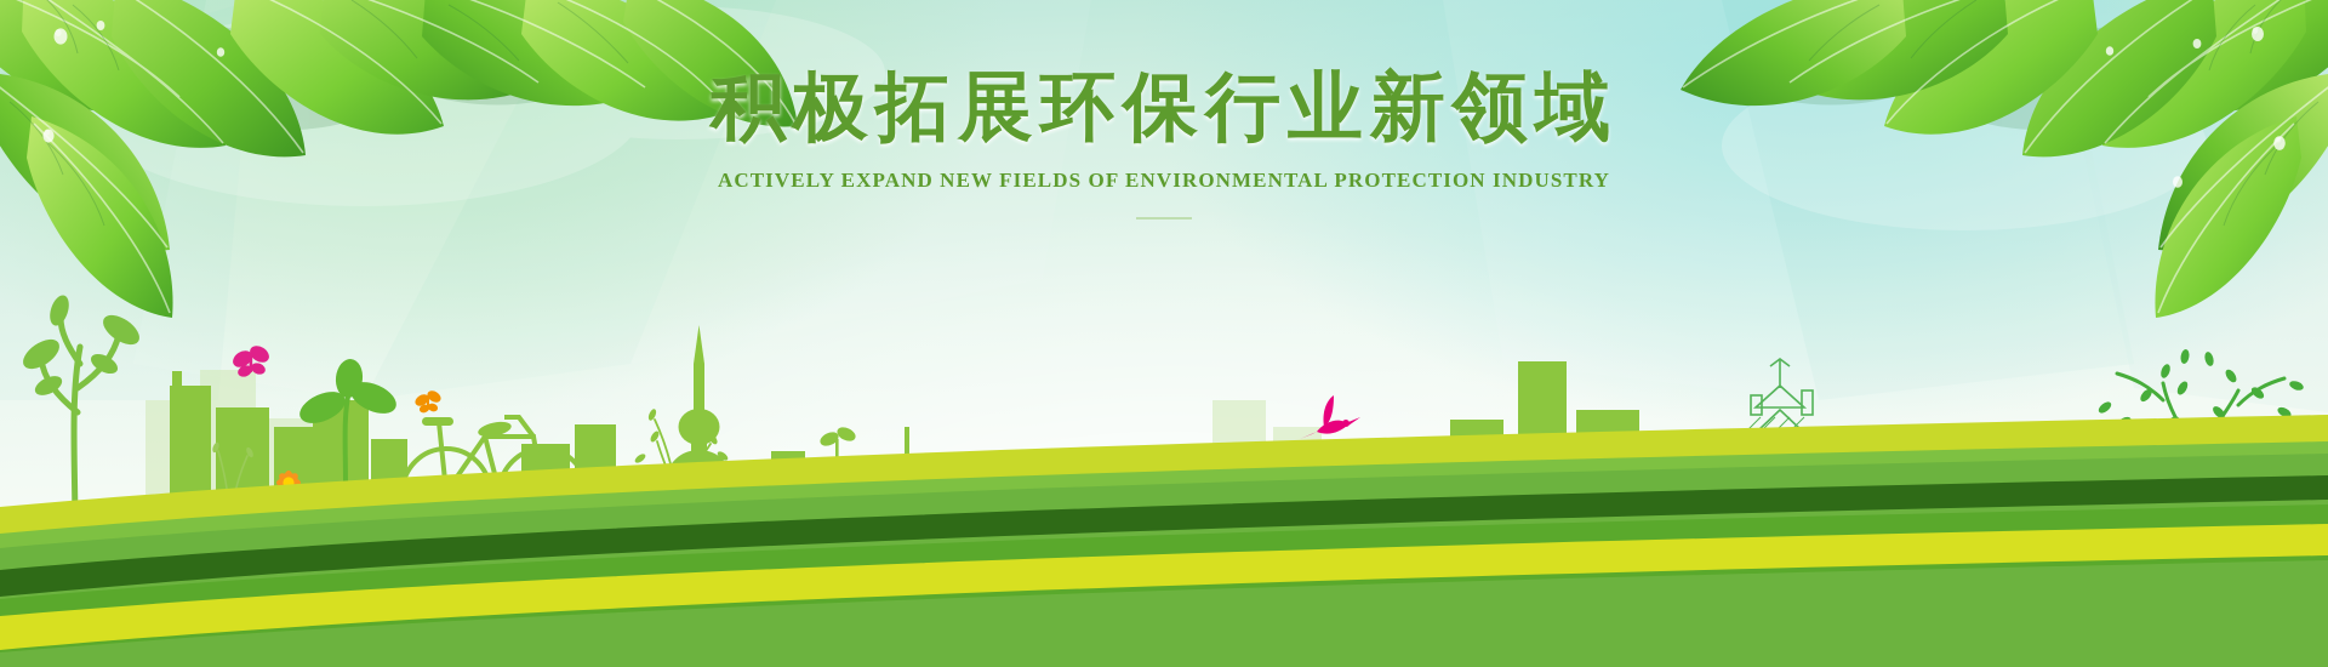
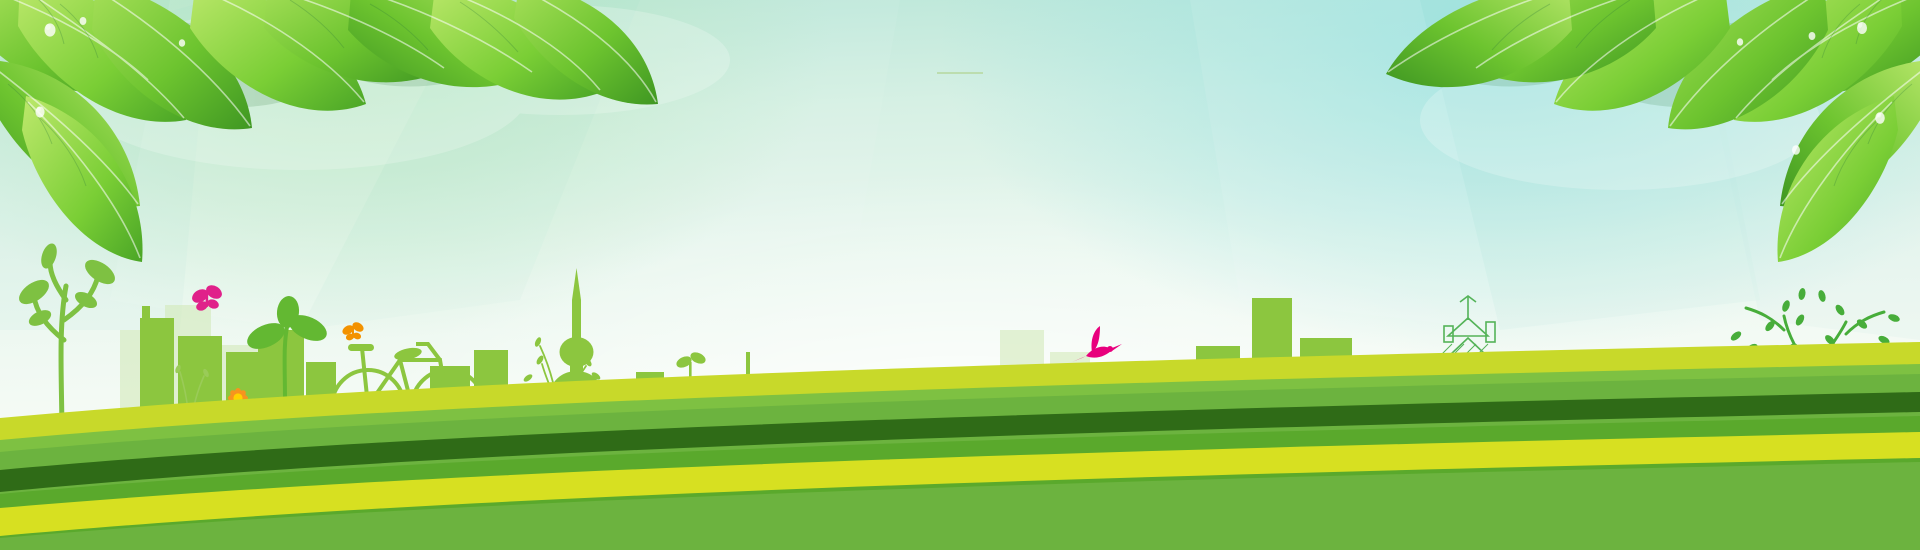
- 积极拓展环保行业新领域
- ACTIVELY EXPAND NEW FIELDS OF ENVIRONMENTAL PROTECTION INDUSTRY
